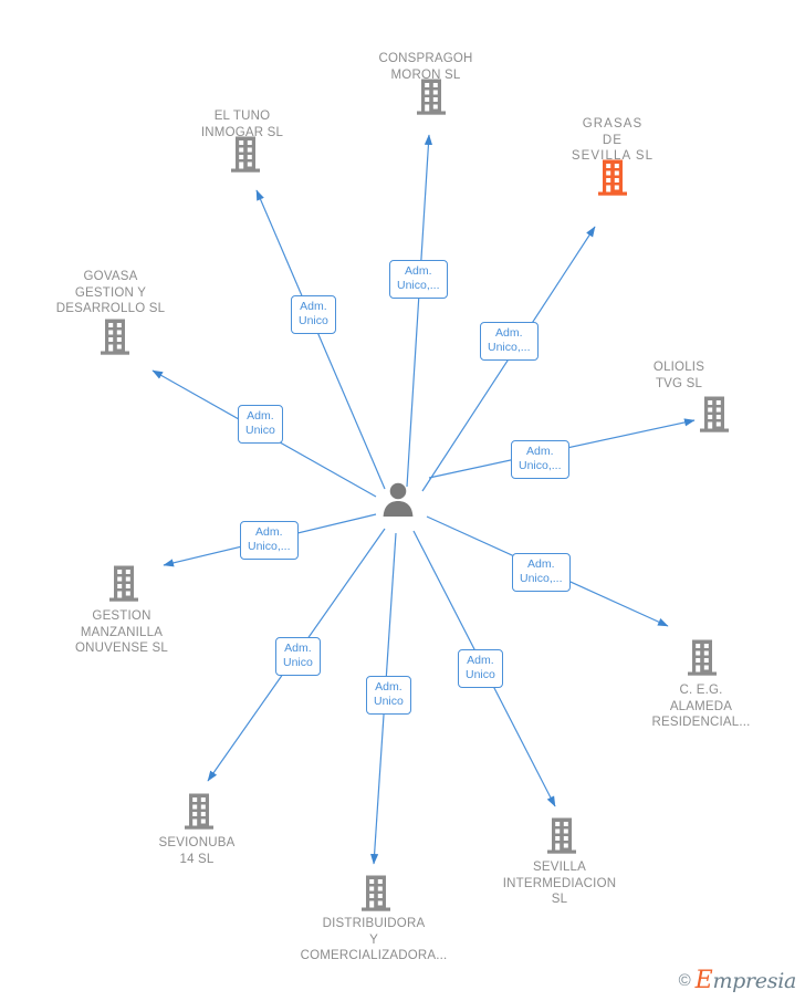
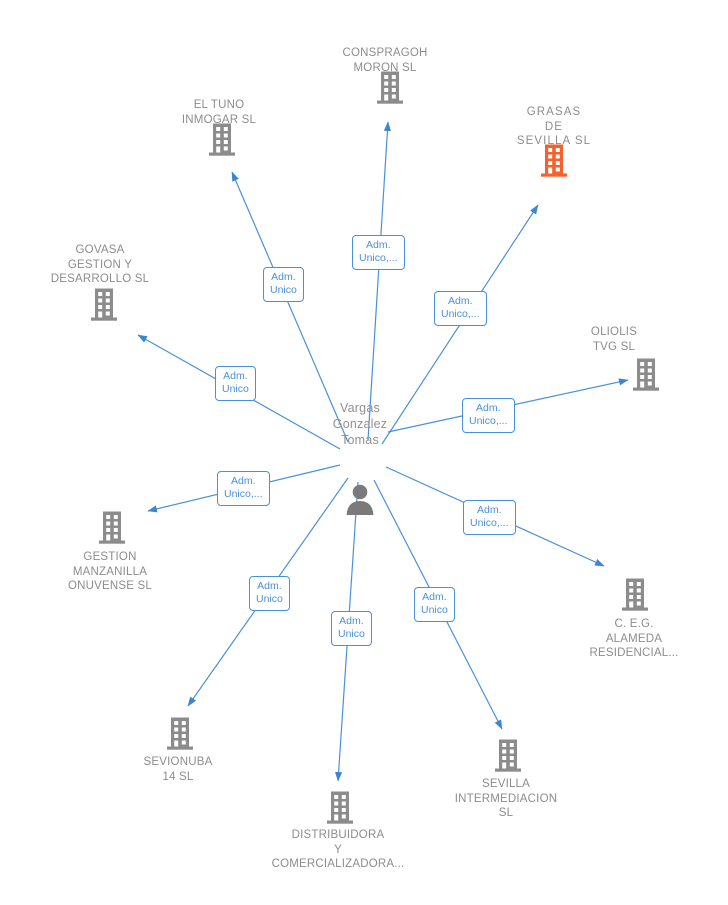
+ Vargas
+ Gonzalez
+ Tomas
  CONSPRAGOH
  MORON SL
  EL TUNO
  INMOGAR SL
  GRASAS
  DE
  SEVILLA SL
  GOVASA
  GESTION Y
  DESARROLLO SL
  OLIOLIS
  TVG SL
  GESTION
  MANZANILLA
  ONUVENSE SL
  C. E.G.
  ALAMEDA
  RESIDENCIAL...
  SEVIONUBA
  14 SL
  DISTRIBUIDORA
  Y
  COMERCIALIZADORA...
  SEVILLA
  INTERMEDIACION
  SL
  Adm.
  Unico,...
  Adm.
  Unico
  Adm.
  Unico,...
  Adm.
  Unico
  Adm.
  Unico,...
  Adm.
  Unico,...
  Adm.
  Unico,...
  Adm.
  Unico
  Adm.
  Unico
  Adm.
  Unico
- ©
- Empresia
